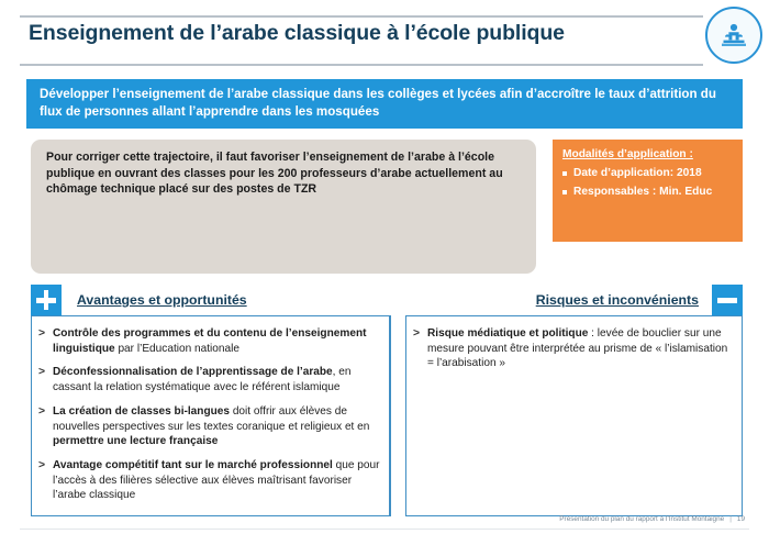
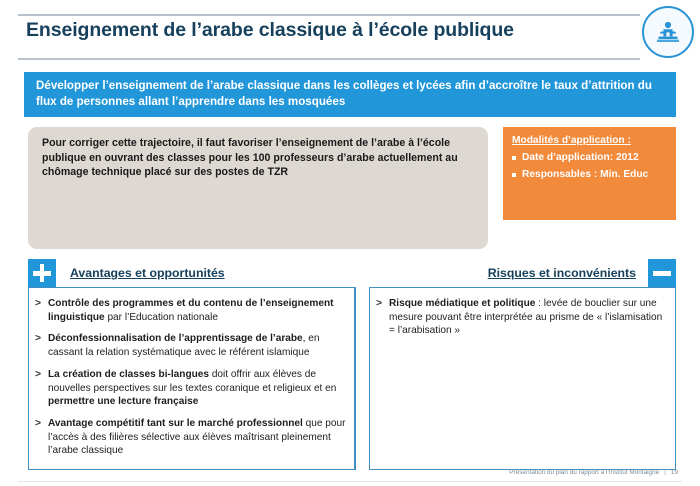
  Enseignement de l’arabe classique à l’école publique
  Développer l’enseignement de l’arabe classique dans les collèges et lycées afin d’accroître le taux d’attrition du flux de personnes allant l’apprendre dans les mosquées
- Pour corriger cette trajectoire, il faut favoriser l’enseignement de l’arabe à l’école publique en ouvrant des classes pour les 200 professeurs d’arabe actuellement au chômage technique placé sur des postes de TZR
+ Pour corriger cette trajectoire, il faut favoriser l’enseignement de l’arabe à l’école publique en ouvrant des classes pour les 100 professeurs d’arabe actuellement au chômage technique placé sur des postes de TZR
  Modalités d’application :
- Date d’application: 2018
+ Date d’application: 2012
  Responsables : Min. Educ
  Avantages et opportunités
  Risques et inconvénients
  >
  Contrôle des programmes et du contenu de l’enseignement linguistique par l’Education nationale
  >
  Déconfessionnalisation de l’apprentissage de l’arabe, en cassant la relation systématique avec le référent islamique
  >
  La création de classes bi-langues doit offrir aux élèves de nouvelles perspectives sur les textes coranique et religieux et en permettre une lecture française
  >
- Avantage compétitif tant sur le marché professionnel que pour l’accès à des filières sélective aux élèves maîtrisant favoriser l’arabe classique
+ Avantage compétitif tant sur le marché professionnel que pour l’accès à des filières sélective aux élèves maîtrisant pleinement l’arabe classique
  >
  Risque médiatique et politique : levée de bouclier sur une mesure pouvant être interprétée au prisme de « l’islamisation = l’arabisation »
